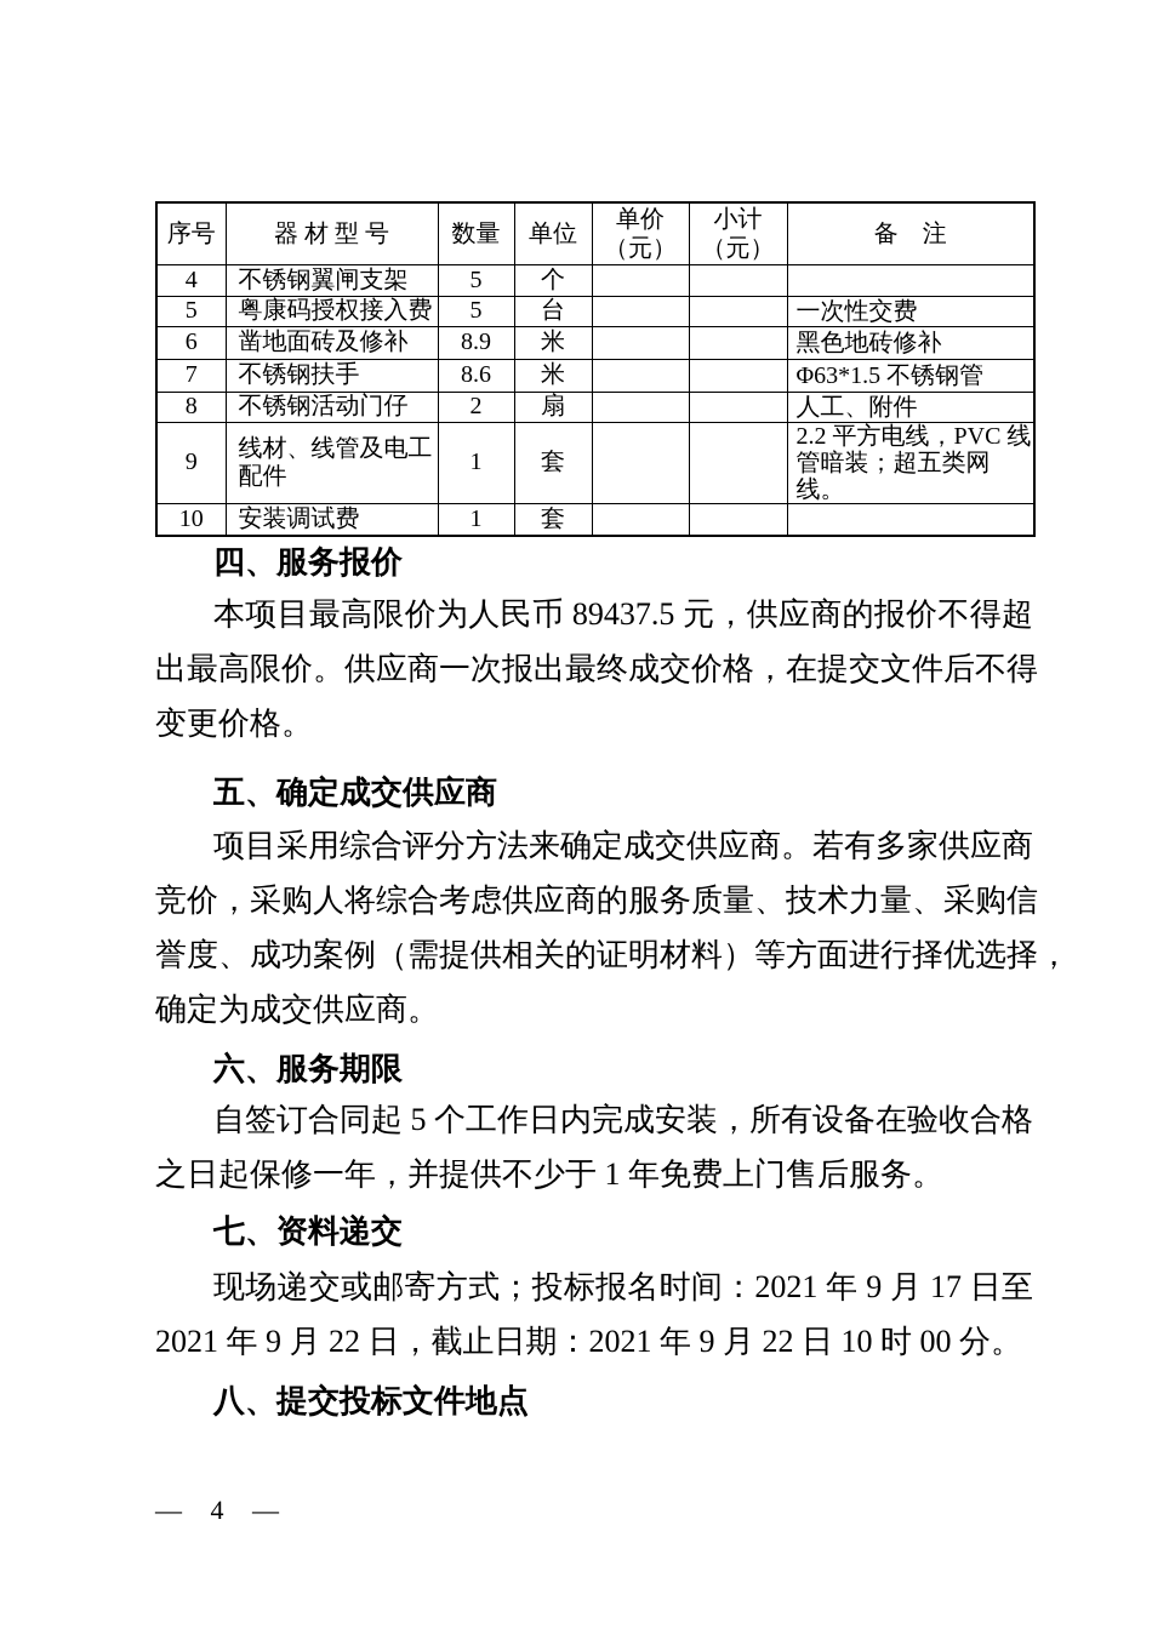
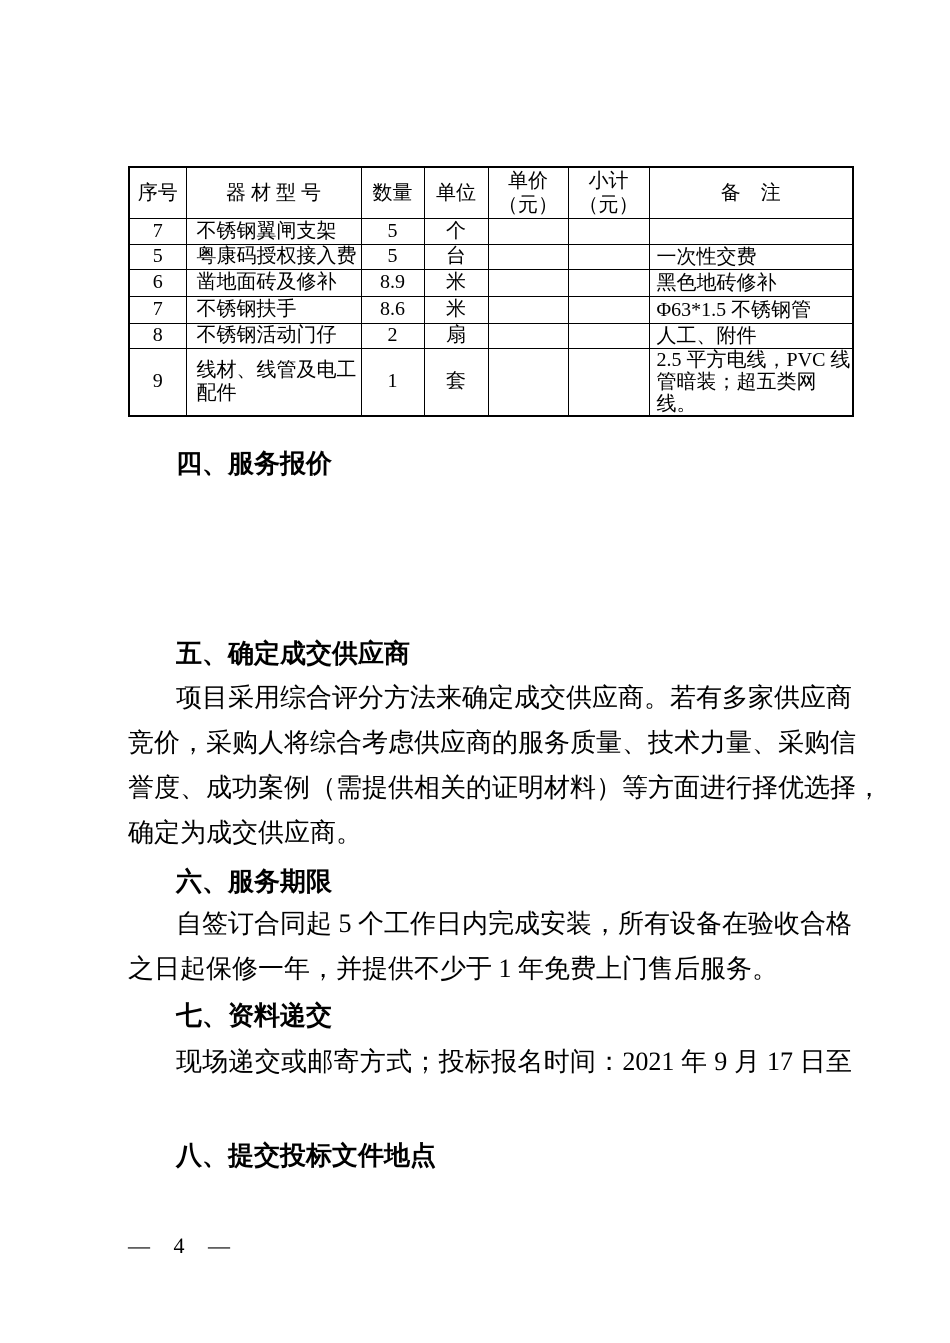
  序号	器 材 型 号	数量	单位	单价 （元）	小计 （元）	备 注
- 4	不锈钢翼闸支架	5	个
+ 7	不锈钢翼闸支架	5	个
  5	粤康码授权接入费	5	台			一次性交费
  6	凿地面砖及修补	8.9	米			黑色地砖修补
  7	不锈钢扶手	8.6	米			Φ63*1.5 不锈钢管
  8	不锈钢活动门仔	2	扇			人工、附件
- 9	线材、线管及电工 配件	1	套			2.2 平方电线，PVC 线 管暗装；超五类网线。
+ 9	线材、线管及电工 配件	1	套			2.5 平方电线，PVC 线 管暗装；超五类网线。
- 10	安装调试费	1	套
  四、服务报价
- 本项目最高限价为人民币 89437.5 元，供应商的报价不得超
- 出最高限价。供应商一次报出最终成交价格，在提交文件后不得
- 变更价格。
  五、确定成交供应商
  项目采用综合评分方法来确定成交供应商。若有多家供应商
  竞价，采购人将综合考虑供应商的服务质量、技术力量、采购信
  誉度、成功案例（需提供相关的证明材料）等方面进行择优选择，
  确定为成交供应商。
  六、服务期限
  自签订合同起 5 个工作日内完成安装，所有设备在验收合格
  之日起保修一年，并提供不少于 1 年免费上门售后服务。
  七、资料递交
  现场递交或邮寄方式；投标报名时间：2021 年 9 月 17 日至
- 2021 年 9 月 22 日，截止日期：2021 年 9 月 22 日 10 时 00 分。
  八、提交投标文件地点
  — 4 —
